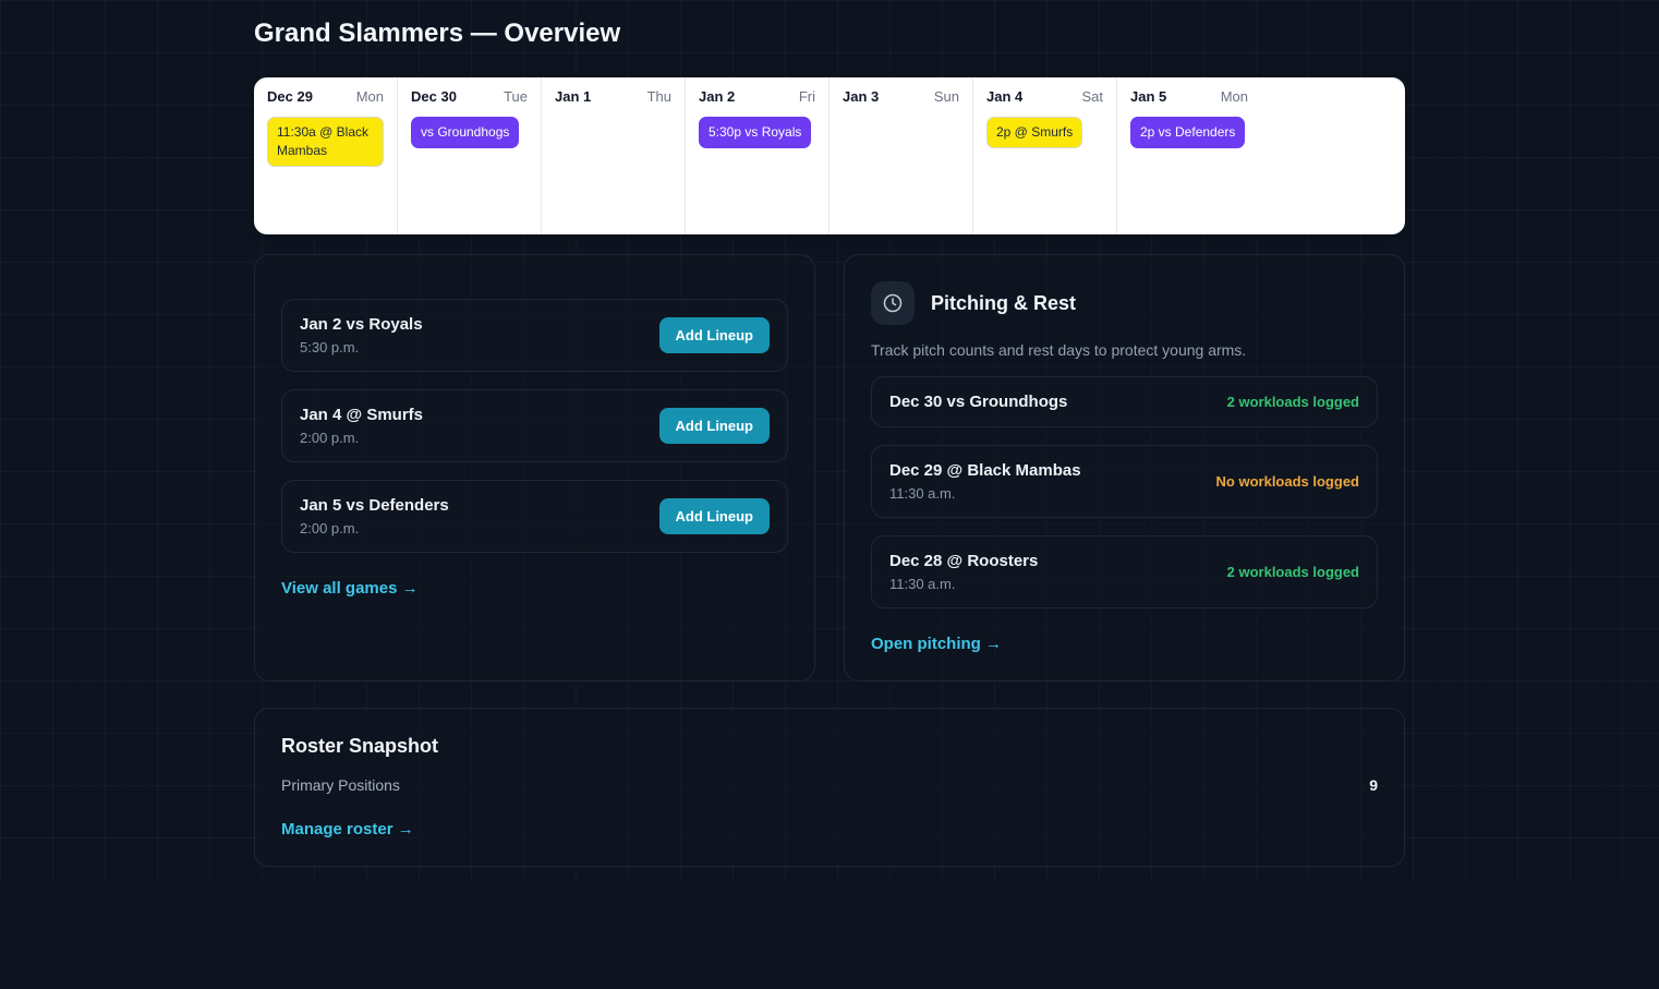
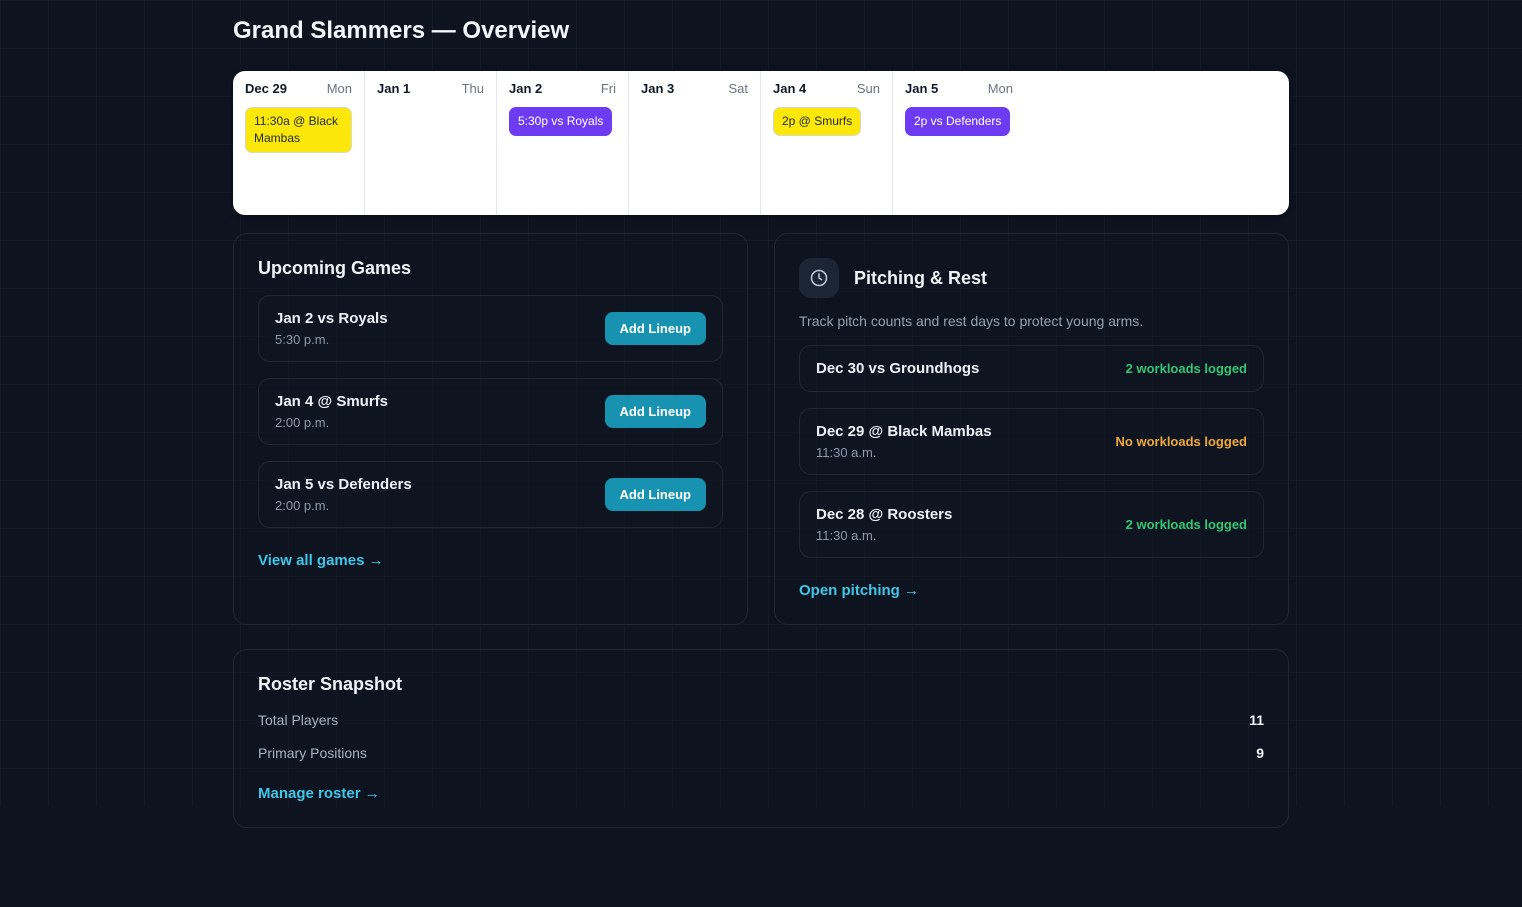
  Grand Slammers — Overview
  Dec 29
  Mon
  11:30a @ Black Mambas
- Dec 30
- Tue
- vs Groundhogs
  Jan 1
  Thu
  Jan 2
  Fri
  5:30p vs Royals
  Jan 3
- Sun
+ Sat
  Jan 4
- Sat
+ Sun
  2p @ Smurfs
  Jan 5
  Mon
  2p vs Defenders
+ Upcoming Games
  Jan 2 vs Royals
  5:30 p.m.
  Add Lineup
  Jan 4 @ Smurfs
  2:00 p.m.
  Add Lineup
  Jan 5 vs Defenders
  2:00 p.m.
  Add Lineup
  View all games →
  Pitching & Rest
  Track pitch counts and rest days to protect young arms.
  Dec 30 vs Groundhogs
  2 workloads logged
  Dec 29 @ Black Mambas
  11:30 a.m.
  No workloads logged
  Dec 28 @ Roosters
  11:30 a.m.
  2 workloads logged
  Open pitching →
  Roster Snapshot
+ Total Players
+ 11
  Primary Positions
  9
  Manage roster →
